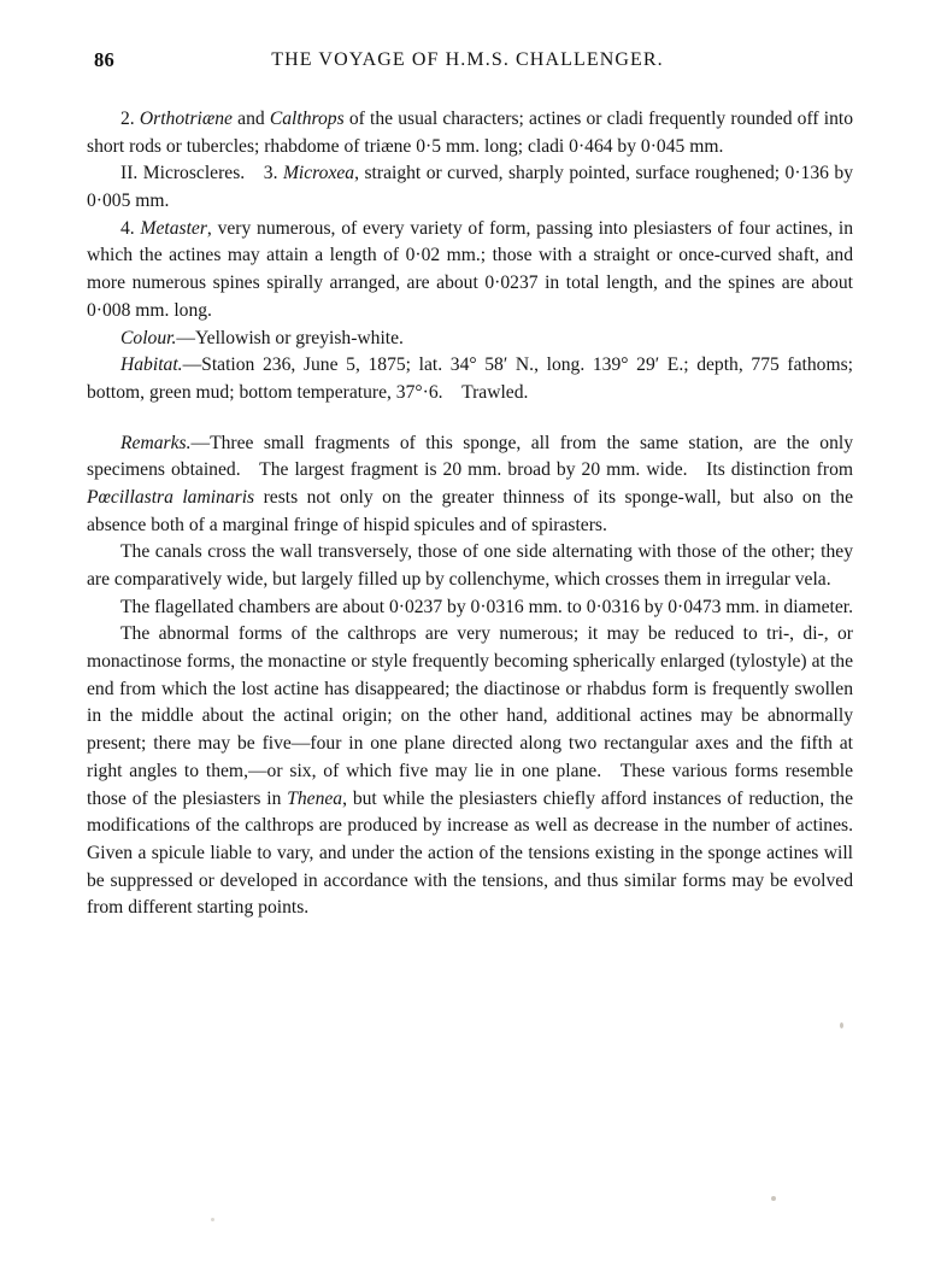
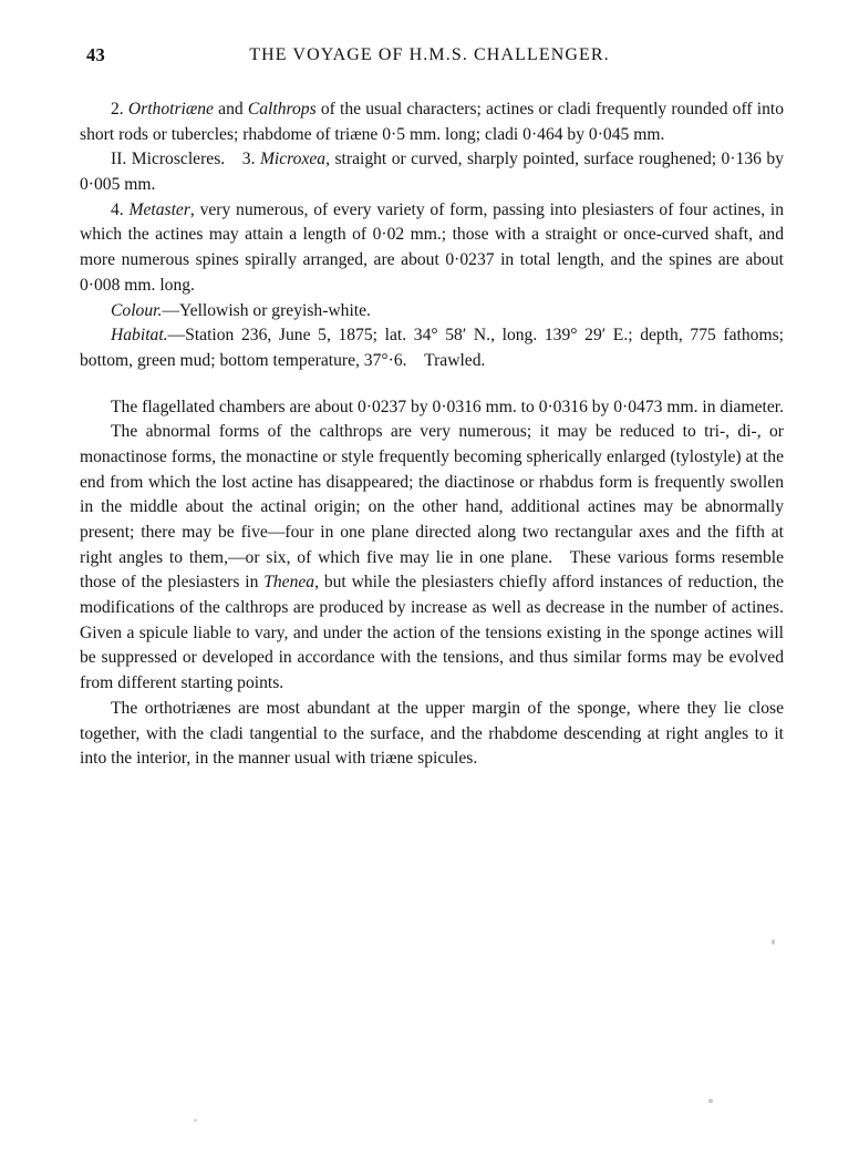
- 86
+ 43
  THE VOYAGE OF H.M.S. CHALLENGER.
  2. Orthotriæne and Calthrops of the usual characters; actines or cladi frequently rounded off into short rods or tubercles; rhabdome of triæne 0·5 mm. long; cladi 0·464 by 0·045 mm.
  II. Microscleres. 3. Microxea, straight or curved, sharply pointed, surface roughened; 0·136 by 0·005 mm.
  4. Metaster, very numerous, of every variety of form, passing into plesiasters of four actines, in which the actines may attain a length of 0·02 mm.; those with a straight or once-curved shaft, and more numerous spines spirally arranged, are about 0·0237 in total length, and the spines are about 0·008 mm. long.
  Colour.—Yellowish or greyish-white.
  Habitat.—Station 236, June 5, 1875; lat. 34° 58′ N., long. 139° 29′ E.; depth, 775 fathoms; bottom, green mud; bottom temperature, 37°·6. Trawled.
- Remarks.—Three small fragments of this sponge, all from the same station, are the only specimens obtained. The largest fragment is 20 mm. broad by 20 mm. wide. Its distinction from Pœcillastra laminaris rests not only on the greater thinness of its sponge-wall, but also on the absence both of a marginal fringe of hispid spicules and of spirasters.
- The canals cross the wall transversely, those of one side alternating with those of the other; they are comparatively wide, but largely filled up by collenchyme, which crosses them in irregular vela.
  The flagellated chambers are about 0·0237 by 0·0316 mm. to 0·0316 by 0·0473 mm. in diameter.
  The abnormal forms of the calthrops are very numerous; it may be reduced to tri-, di-, or monactinose forms, the monactine or style frequently becoming spherically enlarged (tylostyle) at the end from which the lost actine has disappeared; the diactinose or rhabdus form is frequently swollen in the middle about the actinal origin; on the other hand, additional actines may be abnormally present; there may be five—four in one plane directed along two rectangular axes and the fifth at right angles to them,—or six, of which five may lie in one plane. These various forms resemble those of the plesiasters in Thenea, but while the plesiasters chiefly afford instances of reduction, the modifications of the calthrops are produced by increase as well as decrease in the number of actines. Given a spicule liable to vary, and under the action of the tensions existing in the sponge actines will be suppressed or developed in accordance with the tensions, and thus similar forms may be evolved from different starting points.
+ The orthotriænes are most abundant at the upper margin of the sponge, where they lie close together, with the cladi tangential to the surface, and the rhabdome descending at right angles to it into the interior, in the manner usual with triæne spicules.
